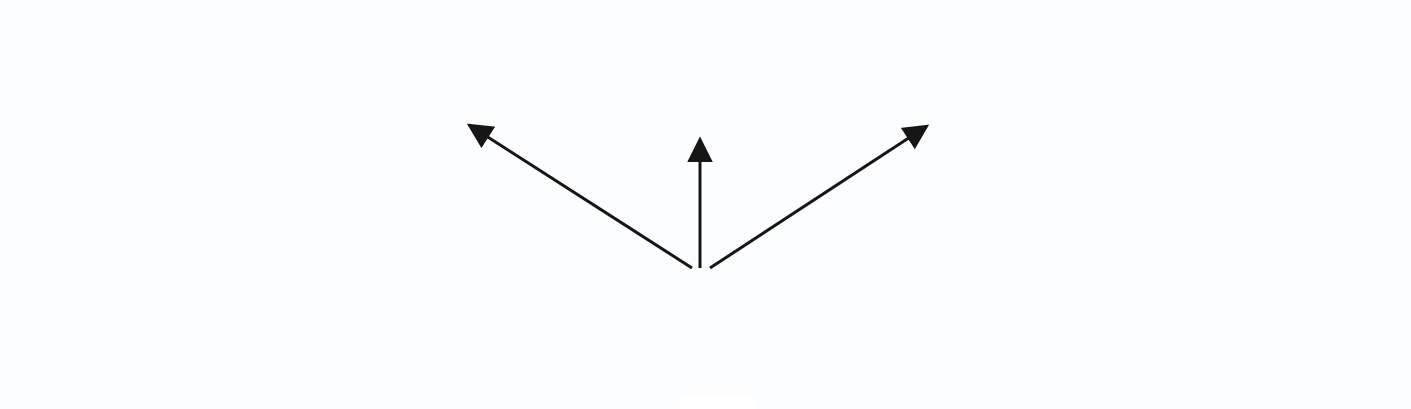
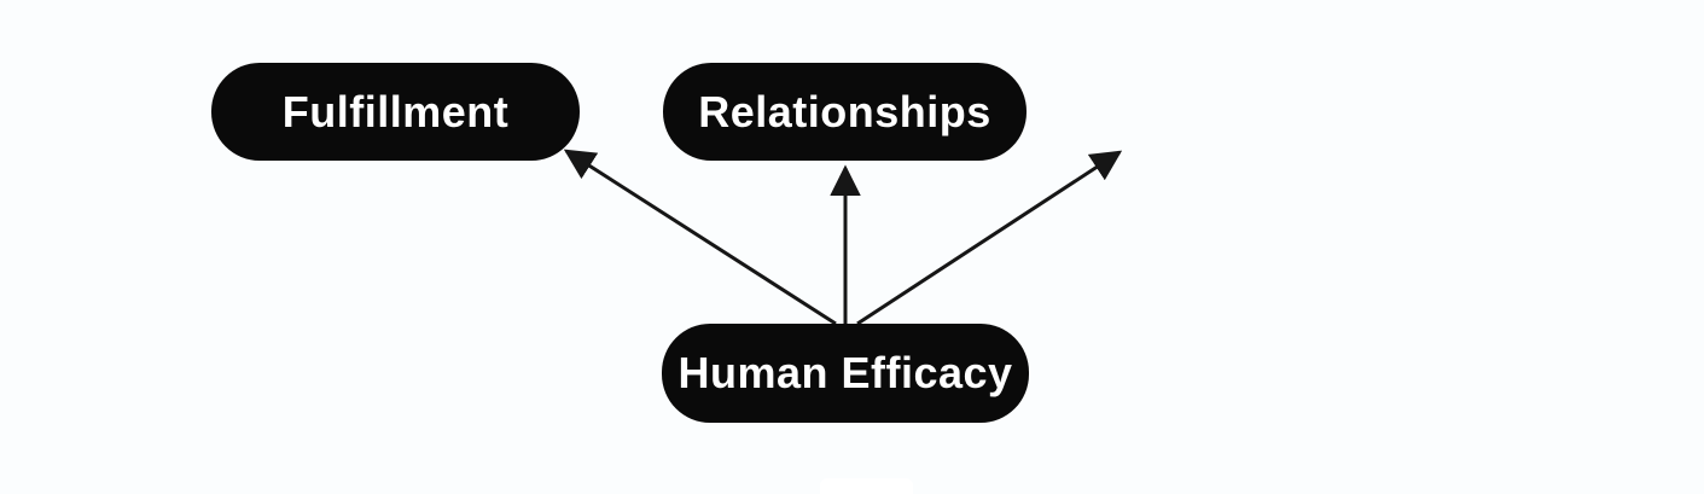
+ Fulfillment
+ Relationships
+ Human Efficacy
